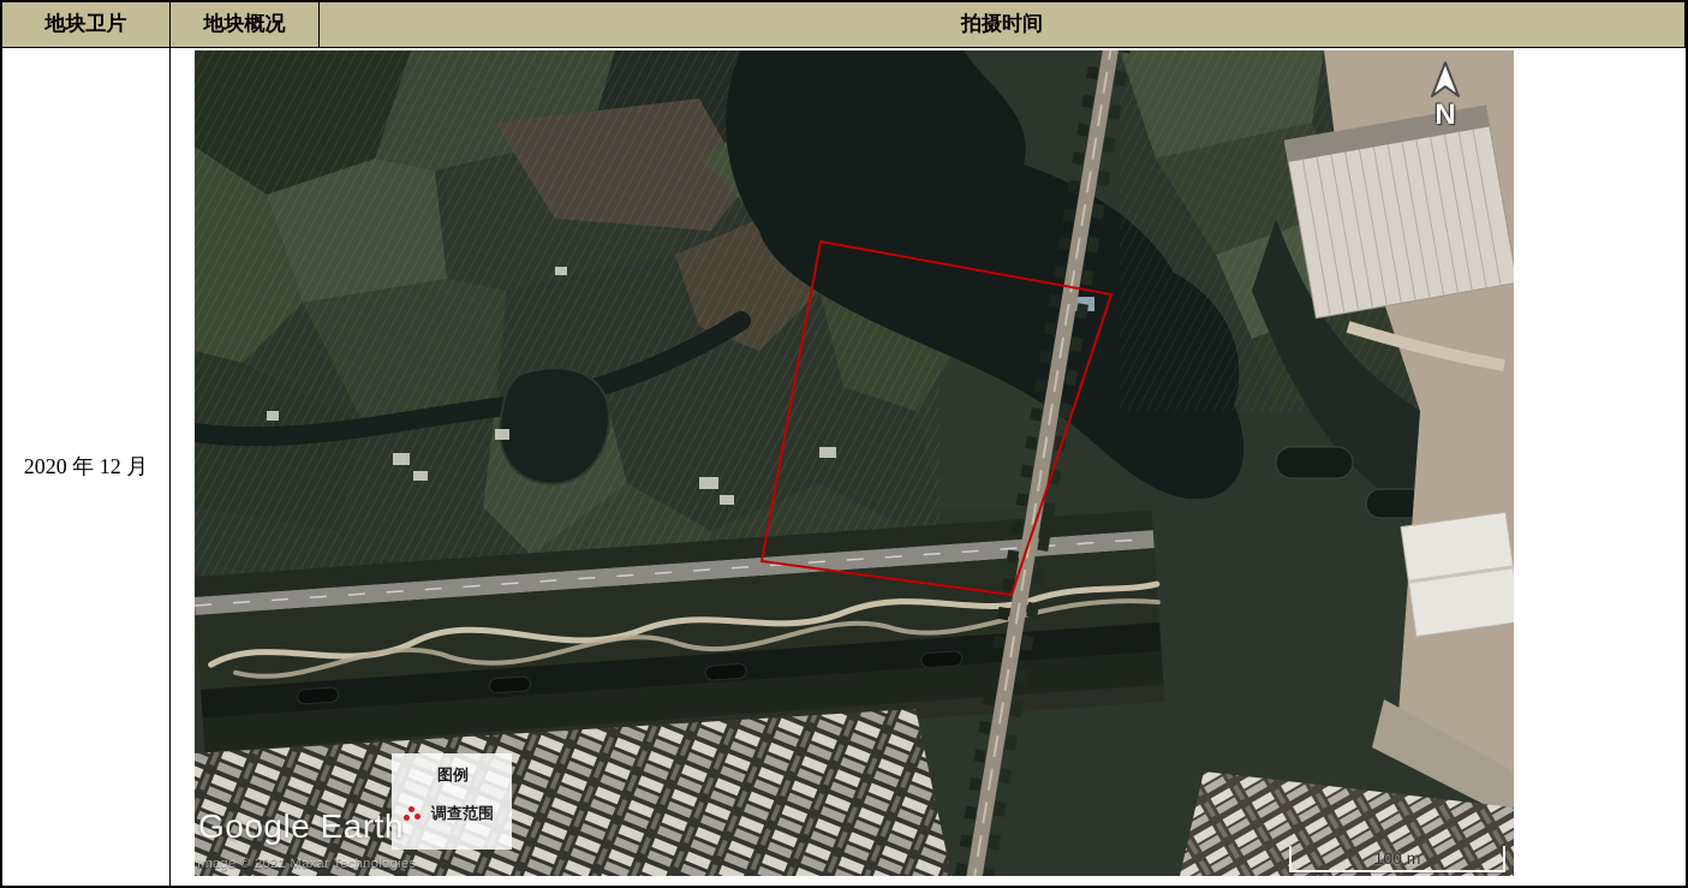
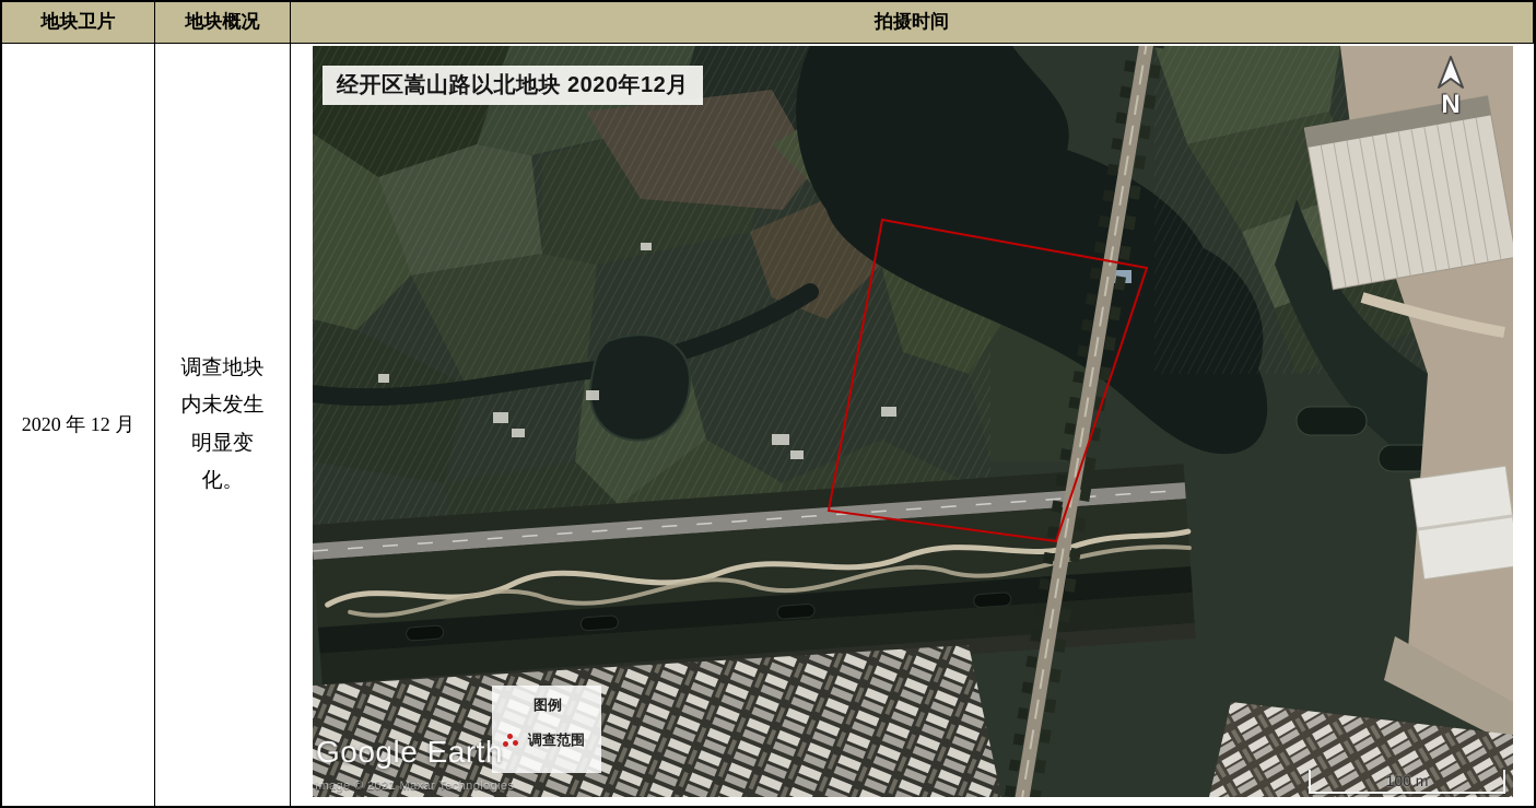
  地块卫片
  地块概况
  拍摄时间
  2020 年 12 月
+ 调查地块内未发生明显变化。
+ 经开区嵩山路以北地块 2020年12月
  N
  图例
  调查范围
  Google Earth
  Image © 2021 Maxar Technologies
  100 m
